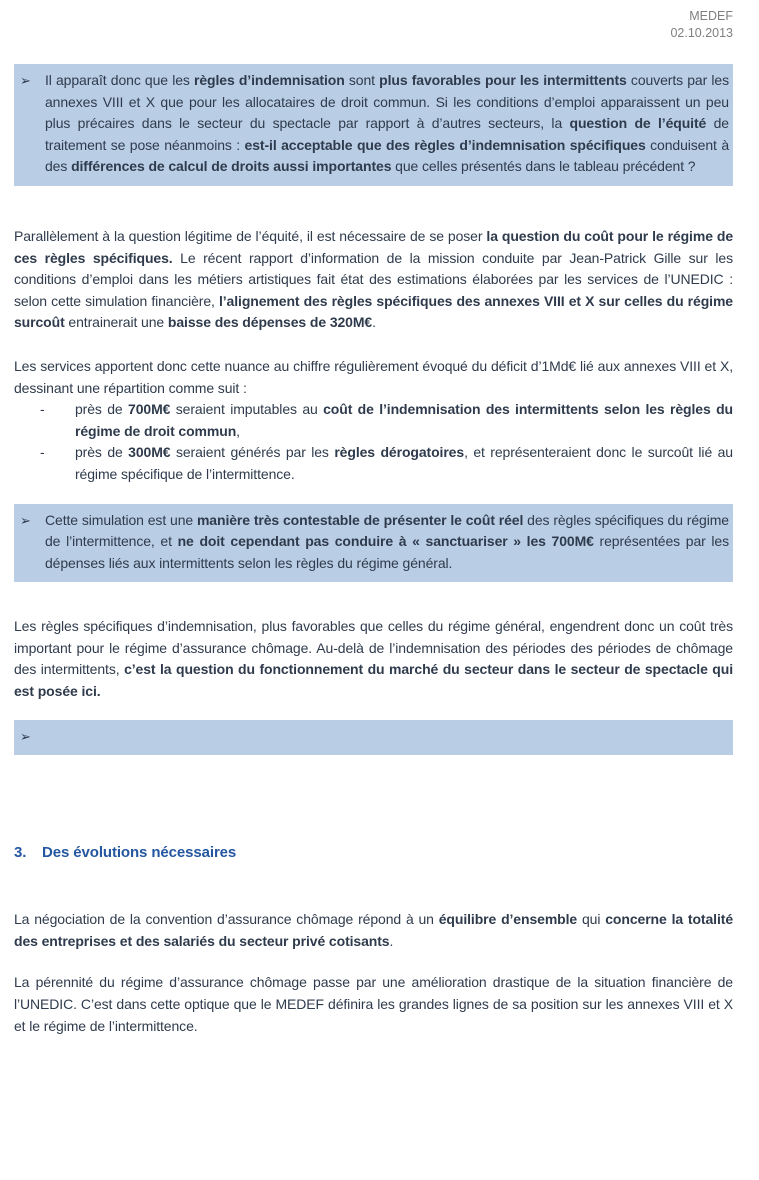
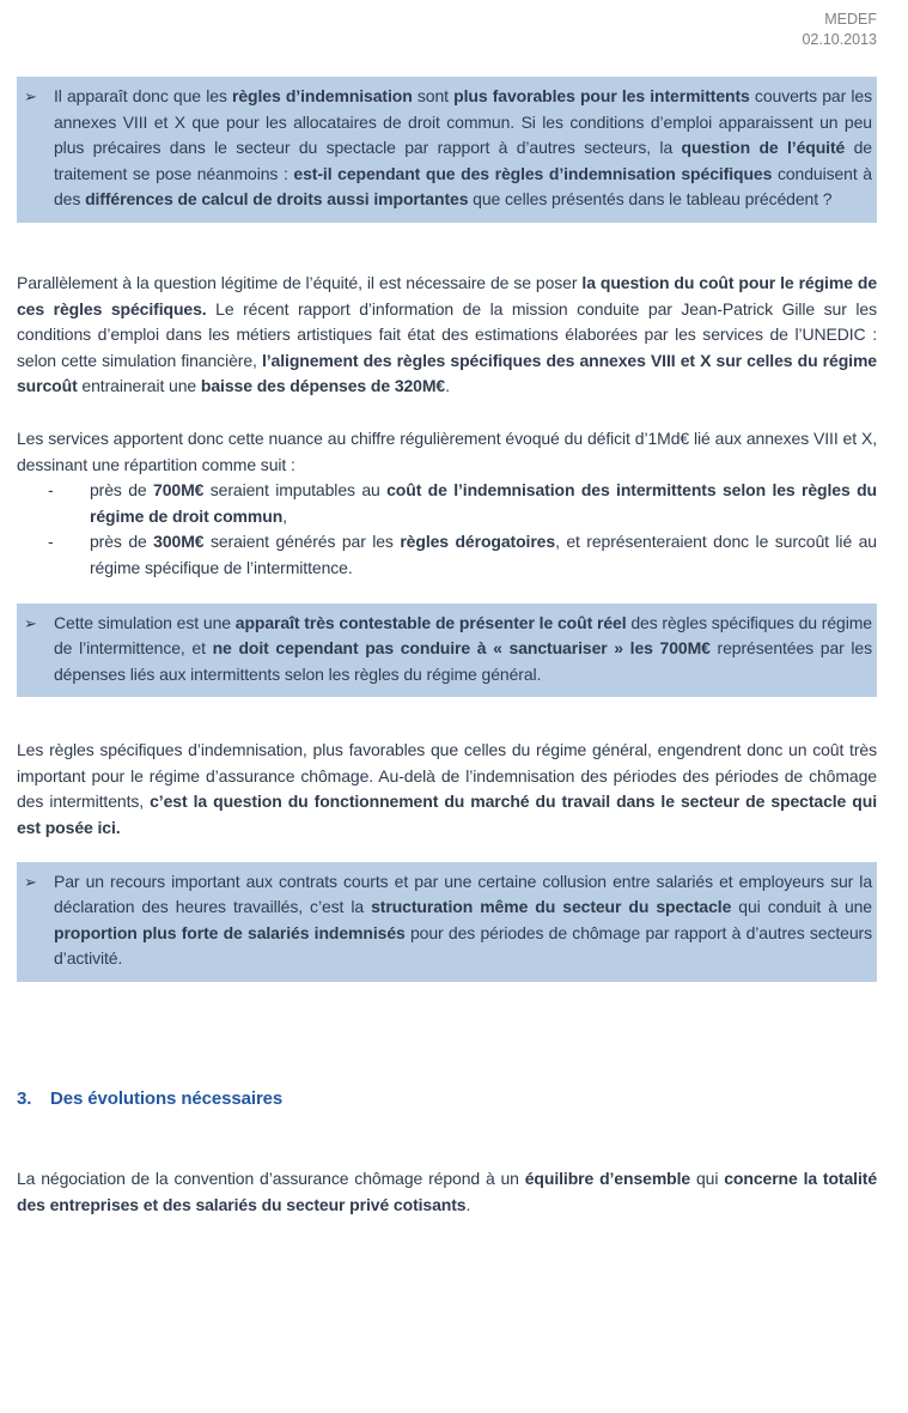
  MEDEF
  02.10.2013
  ➢
- Il apparaît donc que les règles d’indemnisation sont plus favorables pour les intermittents couverts par les annexes VIII et X que pour les allocataires de droit commun. Si les conditions d’emploi apparaissent un peu plus précaires dans le secteur du spectacle par rapport à d’autres secteurs, la question de l’équité de traitement se pose néanmoins : est-il acceptable que des règles d’indemnisation spécifiques conduisent à des différences de calcul de droits aussi importantes que celles présentés dans le tableau précédent ?
+ Il apparaît donc que les règles d’indemnisation sont plus favorables pour les intermittents couverts par les annexes VIII et X que pour les allocataires de droit commun. Si les conditions d’emploi apparaissent un peu plus précaires dans le secteur du spectacle par rapport à d’autres secteurs, la question de l’équité de traitement se pose néanmoins : est-il cependant que des règles d’indemnisation spécifiques conduisent à des différences de calcul de droits aussi importantes que celles présentés dans le tableau précédent ?
  Parallèlement à la question légitime de l’équité, il est nécessaire de se poser la question du coût pour le régime de ces règles spécifiques. Le récent rapport d’information de la mission conduite par Jean-Patrick Gille sur les conditions d’emploi dans les métiers artistiques fait état des estimations élaborées par les services de l’UNEDIC : selon cette simulation financière, l’alignement des règles spécifiques des annexes VIII et X sur celles du régime surcoût entrainerait une baisse des dépenses de 320M€.
  Les services apportent donc cette nuance au chiffre régulièrement évoqué du déficit d’1Md€ lié aux annexes VIII et X, dessinant une répartition comme suit :
  -
  près de 700M€ seraient imputables au coût de l’indemnisation des intermittents selon les règles du régime de droit commun,
  -
  près de 300M€ seraient générés par les règles dérogatoires, et représenteraient donc le surcoût lié au régime spécifique de l’intermittence.
  ➢
- Cette simulation est une manière très contestable de présenter le coût réel des règles spécifiques du régime de l’intermittence, et ne doit cependant pas conduire à « sanctuariser » les 700M€ représentées par les dépenses liés aux intermittents selon les règles du régime général.
+ Cette simulation est une apparaît très contestable de présenter le coût réel des règles spécifiques du régime de l’intermittence, et ne doit cependant pas conduire à « sanctuariser » les 700M€ représentées par les dépenses liés aux intermittents selon les règles du régime général.
- Les règles spécifiques d’indemnisation, plus favorables que celles du régime général, engendrent donc un coût très important pour le régime d’assurance chômage. Au-delà de l’indemnisation des périodes des périodes de chômage des intermittents, c’est la question du fonctionnement du marché du secteur dans le secteur de spectacle qui est posée ici.
+ Les règles spécifiques d’indemnisation, plus favorables que celles du régime général, engendrent donc un coût très important pour le régime d’assurance chômage. Au-delà de l’indemnisation des périodes des périodes de chômage des intermittents, c’est la question du fonctionnement du marché du travail dans le secteur de spectacle qui est posée ici.
  ➢
+ Par un recours important aux contrats courts et par une certaine collusion entre salariés et employeurs sur la déclaration des heures travaillés, c’est la structuration même du secteur du spectacle qui conduit à une proportion plus forte de salariés indemnisés pour des périodes de chômage par rapport à d’autres secteurs d’activité.
  3.
  Des évolutions nécessaires
  La négociation de la convention d’assurance chômage répond à un équilibre d’ensemble qui concerne la totalité des entreprises et des salariés du secteur privé cotisants.
- La pérennité du régime d’assurance chômage passe par une amélioration drastique de la situation financière de l’UNEDIC. C’est dans cette optique que le MEDEF définira les grandes lignes de sa position sur les annexes VIII et X et le régime de l’intermittence.
